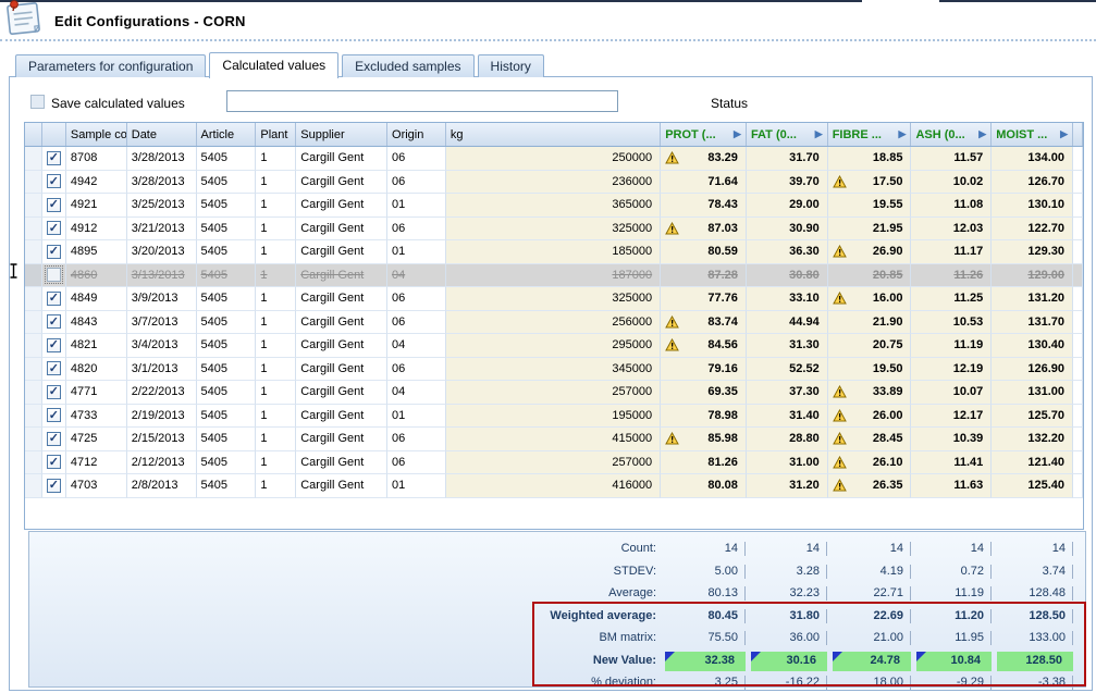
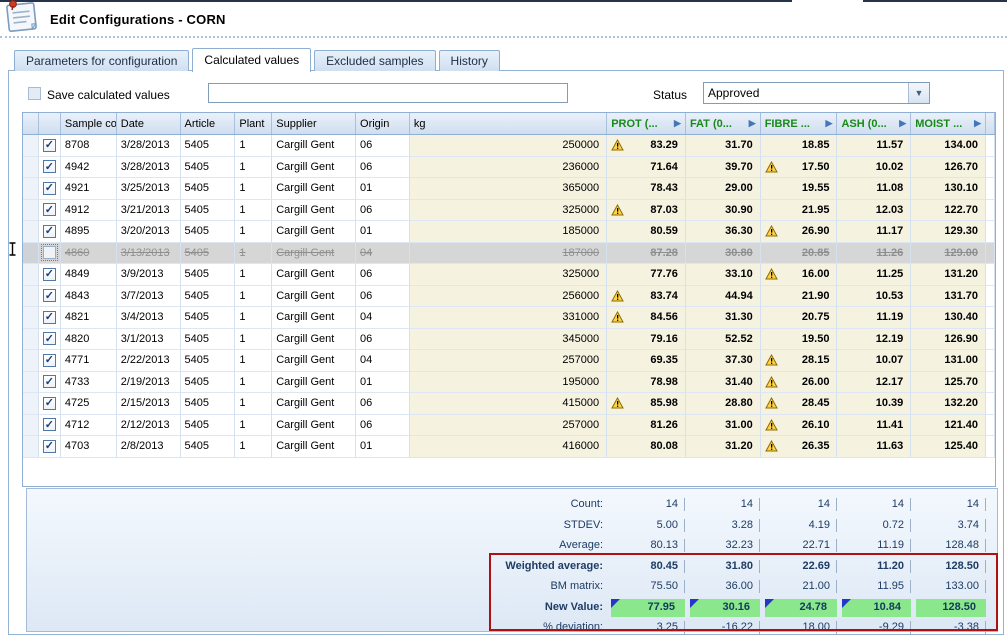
  Edit Configurations - CORN
  Parameters for configuration
  Calculated values
  Excluded samples
  History
  Save calculated values
  Status
+ Approved
+ ▼
  Sample co
  Date
  Article
  Plant
  Supplier
  Origin
  kg
  PROT (...
  ▶
  FAT (0...
  ▶
  FIBRE ...
  ▶
  ASH (0...
  ▶
  MOIST ...
  ▶
  ✓
  8708
  3/28/2013
  5405
  1
  Cargill Gent
  06
  250000
  83.29
  31.70
  18.85
  11.57
  134.00
  ✓
  4942
  3/28/2013
  5405
  1
  Cargill Gent
  06
  236000
  71.64
  39.70
  17.50
  10.02
  126.70
  ✓
  4921
  3/25/2013
  5405
  1
  Cargill Gent
  01
  365000
  78.43
  29.00
  19.55
  11.08
  130.10
  ✓
  4912
  3/21/2013
  5405
  1
  Cargill Gent
  06
  325000
  87.03
  30.90
  21.95
  12.03
  122.70
  ✓
  4895
  3/20/2013
  5405
  1
  Cargill Gent
  01
  185000
  80.59
  36.30
  26.90
  11.17
  129.30
  4860
  3/13/2013
  5405
  1
  Cargill Gent
  04
  187000
  87.28
  30.80
  20.85
  11.26
  129.00
  ✓
  4849
  3/9/2013
  5405
  1
  Cargill Gent
  06
  325000
  77.76
  33.10
  16.00
  11.25
  131.20
  ✓
  4843
  3/7/2013
  5405
  1
  Cargill Gent
  06
  256000
  83.74
  44.94
  21.90
  10.53
  131.70
  ✓
  4821
  3/4/2013
  5405
  1
  Cargill Gent
  04
- 295000
+ 331000
  84.56
  31.30
  20.75
  11.19
  130.40
  ✓
  4820
  3/1/2013
  5405
  1
  Cargill Gent
  06
  345000
  79.16
  52.52
  19.50
  12.19
  126.90
  ✓
  4771
  2/22/2013
  5405
  1
  Cargill Gent
  04
  257000
  69.35
  37.30
- 33.89
+ 28.15
  10.07
  131.00
  ✓
  4733
  2/19/2013
  5405
  1
  Cargill Gent
  01
  195000
  78.98
  31.40
  26.00
  12.17
  125.70
  ✓
  4725
  2/15/2013
  5405
  1
  Cargill Gent
  06
  415000
  85.98
  28.80
  28.45
  10.39
  132.20
  ✓
  4712
  2/12/2013
  5405
  1
  Cargill Gent
  06
  257000
  81.26
  31.00
  26.10
  11.41
  121.40
  ✓
  4703
  2/8/2013
  5405
  1
  Cargill Gent
  01
  416000
  80.08
  31.20
  26.35
  11.63
  125.40
  Count:
  14
  14
  14
  14
  14
  STDEV:
  5.00
  3.28
  4.19
  0.72
  3.74
  Average:
  80.13
  32.23
  22.71
  11.19
  128.48
  Weighted average:
  80.45
  31.80
  22.69
  11.20
  128.50
  BM matrix:
  75.50
  36.00
  21.00
  11.95
  133.00
  New Value:
- 32.38
+ 77.95
  30.16
  24.78
  10.84
  128.50
  % deviation:
  3.25
  -16.22
  18.00
  -9.29
  -3.38
